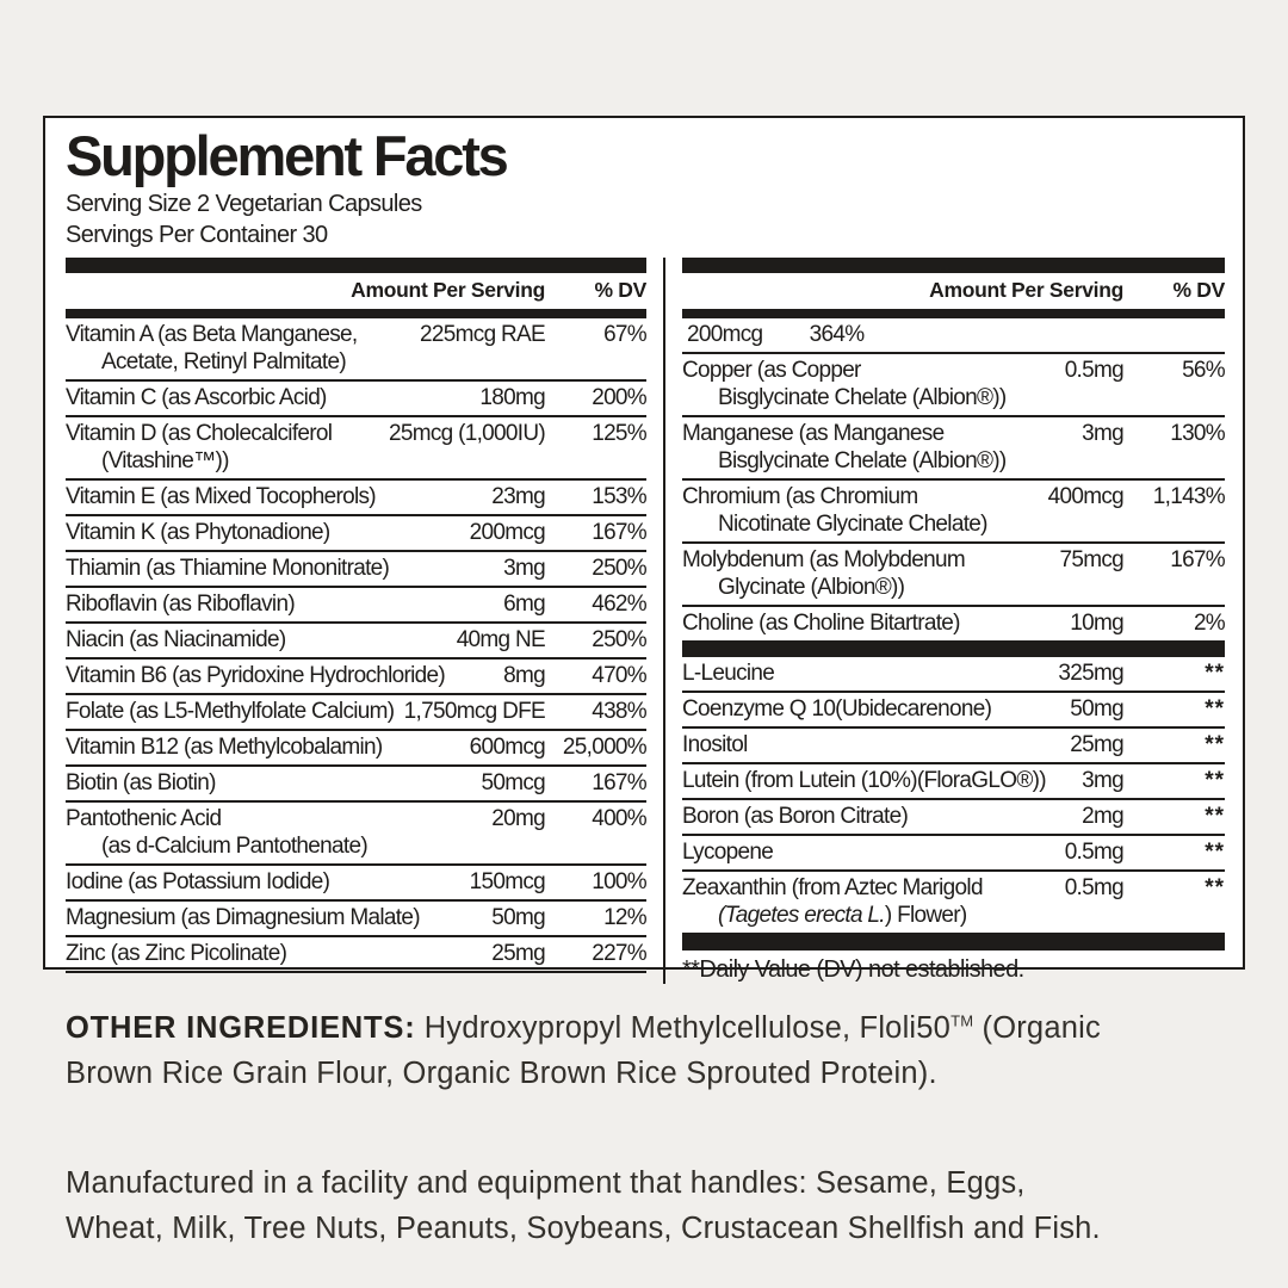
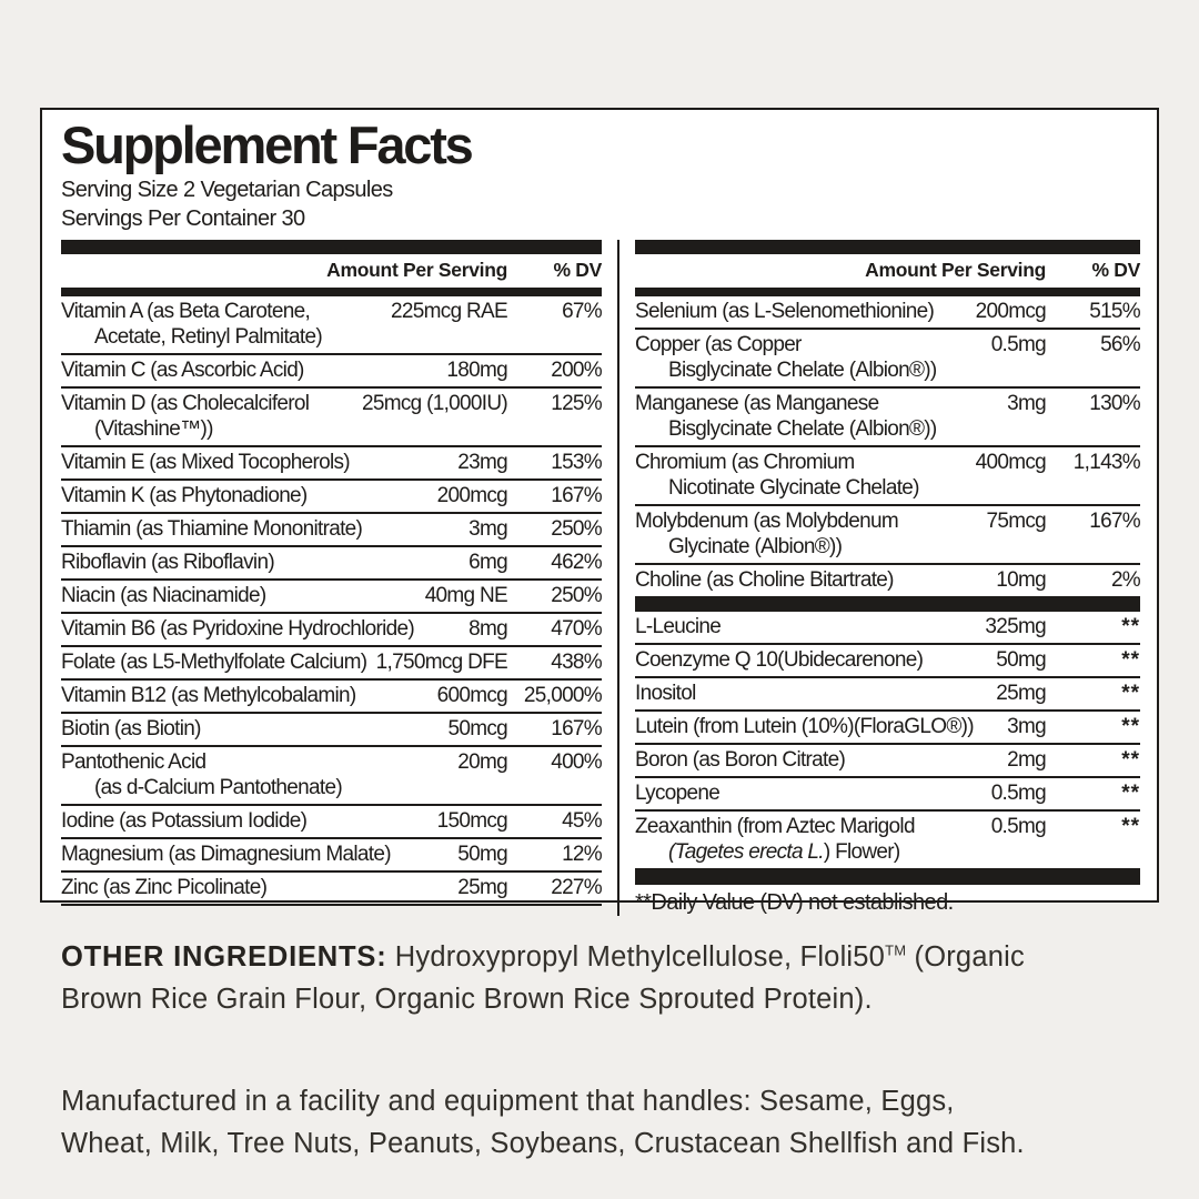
  Supplement Facts
  Serving Size 2 Vegetarian Capsules
  Servings Per Container 30
  Amount Per Serving
  % DV
- Vitamin A (as Beta Manganese,
+ Vitamin A (as Beta Carotene,
  Acetate, Retinyl Palmitate)
  225mcg RAE
  67%
  Vitamin C (as Ascorbic Acid)
  180mg
  200%
  Vitamin D (as Cholecalciferol
  (Vitashine™))
  25mcg (1,000IU)
  125%
  Vitamin E (as Mixed Tocopherols)
  23mg
  153%
  Vitamin K (as Phytonadione)
  200mcg
  167%
  Thiamin (as Thiamine Mononitrate)
  3mg
  250%
  Riboflavin (as Riboflavin)
  6mg
  462%
  Niacin (as Niacinamide)
  40mg NE
  250%
  Vitamin B6 (as Pyridoxine Hydrochloride)
  8mg
  470%
  Folate (as L5-Methylfolate Calcium)
  1,750mcg DFE
  438%
  Vitamin B12 (as Methylcobalamin)
  600mcg
  25,000%
  Biotin (as Biotin)
  50mcg
  167%
  Pantothenic Acid
  (as d-Calcium Pantothenate)
  20mg
  400%
  Iodine (as Potassium Iodide)
  150mcg
- 100%
+ 45%
  Magnesium (as Dimagnesium Malate)
  50mg
  12%
  Zinc (as Zinc Picolinate)
  25mg
  227%
  Amount Per Serving
  % DV
+ Selenium (as L-Selenomethionine)
  200mcg
- 364%
+ 515%
  Copper (as Copper
  Bisglycinate Chelate (Albion®))
  0.5mg
  56%
  Manganese (as Manganese
  Bisglycinate Chelate (Albion®))
  3mg
  130%
  Chromium (as Chromium
  Nicotinate Glycinate Chelate)
  400mcg
  1,143%
  Molybdenum (as Molybdenum
  Glycinate (Albion®))
  75mcg
  167%
  Choline (as Choline Bitartrate)
  10mg
  2%
  L-Leucine
  325mg
  **
  Coenzyme Q 10(Ubidecarenone)
  50mg
  **
  Inositol
  25mg
  **
  Lutein (from Lutein (10%)(FloraGLO®))
  3mg
  **
  Boron (as Boron Citrate)
  2mg
  **
  Lycopene
  0.5mg
  **
  Zeaxanthin (from Aztec Marigold
  (Tagetes erecta L.) Flower)
  0.5mg
  **
  **Daily Value (DV) not established.
  OTHER INGREDIENTS: Hydroxypropyl Methylcellulose, Floli50TM (Organic
  Brown Rice Grain Flour, Organic Brown Rice Sprouted Protein).
  Manufactured in a facility and equipment that handles: Sesame, Eggs,
  Wheat, Milk, Tree Nuts, Peanuts, Soybeans, Crustacean Shellfish and Fish.
